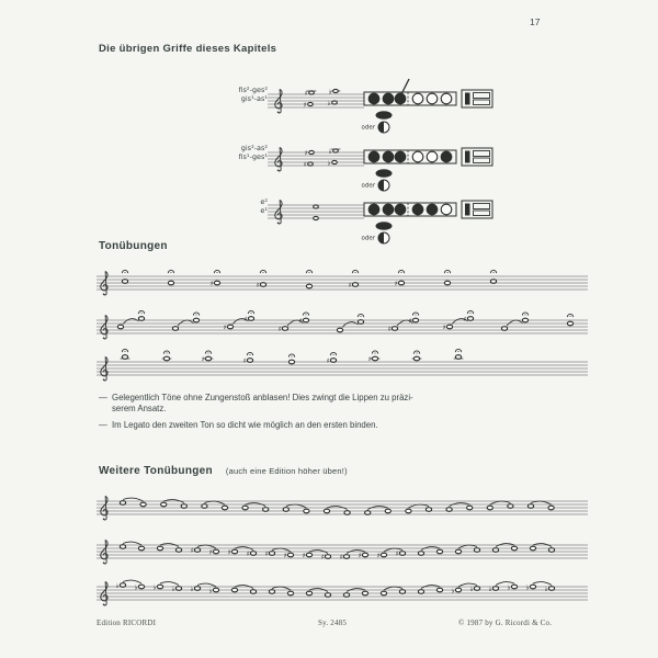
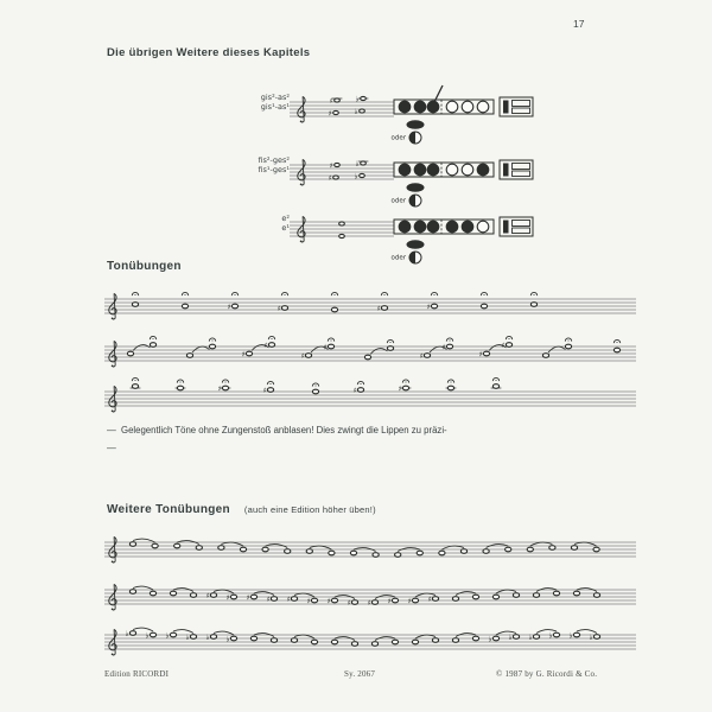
  17
- Die übrigen Griffe dieses Kapitels
+ Die übrigen Weitere dieses Kapitels
- fis²-ges²
+ gis²-as²
  gis¹-as¹
- gis²-as²
+ fis²-ges²
  fis¹-ges¹
  e²
  e¹
  Tonübungen
  —
  Gelegentlich Töne ohne Zungenstoß anblasen! Dies zwingt die Lippen zu präzi-
- serem Ansatz.
  —
- Im Legato den zweiten Ton so dicht wie möglich an den ersten binden.
  Weitere Tonübungen (auch eine Edition höher üben!)
  Edition RICORDI
- Sy. 2485
+ Sy. 2067
  © 1987 by G. Ricordi & Co.
